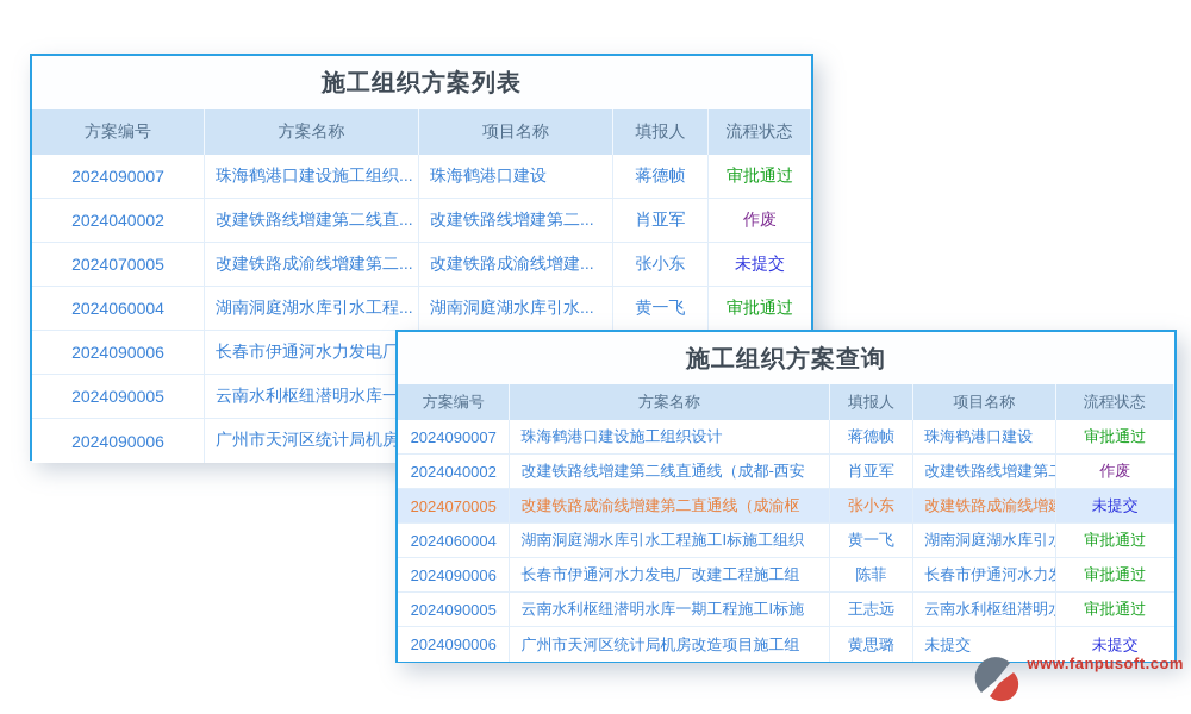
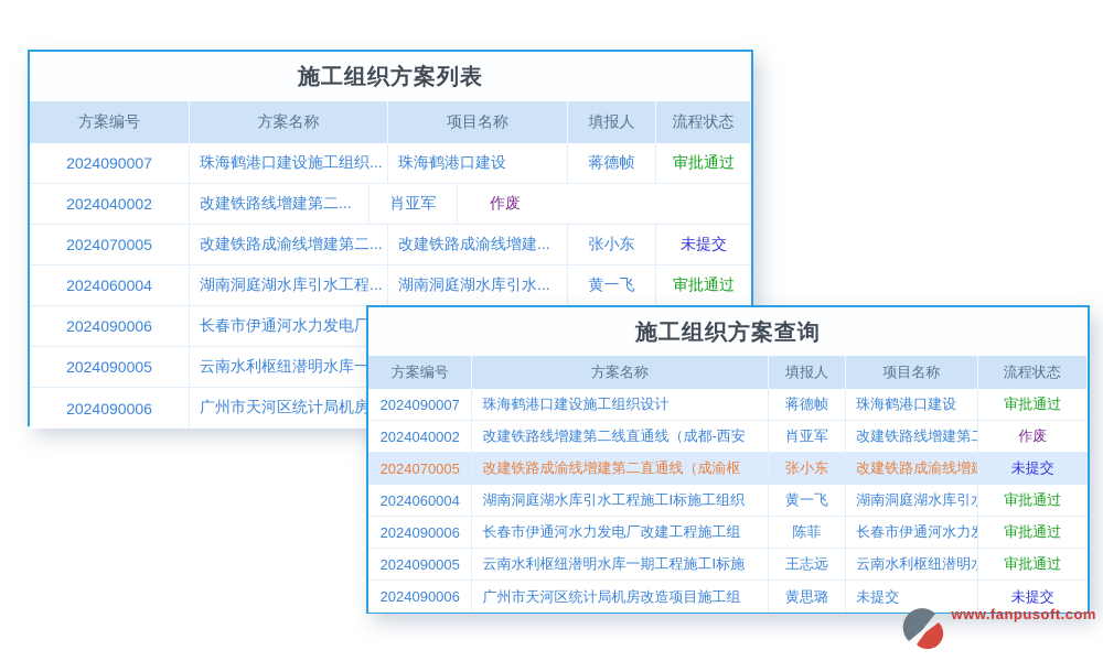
  施工组织方案列表
  方案编号
  方案名称
  项目名称
  填报人
  流程状态
  2024090007
  珠海鹤港口建设施工组织...
  珠海鹤港口建设
  蒋德帧
  审批通过
  2024040002
- 改建铁路线增建第二线直...
  改建铁路线增建第二...
  肖亚军
  作废
  2024070005
  改建铁路成渝线增建第二...
  改建铁路成渝线增建...
  张小东
  未提交
  2024060004
  湖南洞庭湖水库引水工程...
  湖南洞庭湖水库引水...
  黄一飞
  审批通过
  2024090006
  长春市伊通河水力发电厂
  2024090005
  云南水利枢纽潜明水库一
  2024090006
  广州市天河区统计局机房
  施工组织方案查询
  方案编号
  方案名称
  填报人
  项目名称
  流程状态
  2024090007
  珠海鹤港口建设施工组织设计
  蒋德帧
  珠海鹤港口建设
  审批通过
  2024040002
  改建铁路线增建第二线直通线（成都-西安
  肖亚军
  改建铁路线增建第
  作废
  2024070005
  改建铁路成渝线增建第二直通线（成渝枢
  张小东
  改建铁路成渝线增
  未提交
  2024060004
  湖南洞庭湖水库引水工程施工I标施工组织
  黄一飞
  湖南洞庭湖水库引
  审批通过
  2024090006
  长春市伊通河水力发电厂改建工程施工组
  陈菲
  长春市伊通河水力
  审批通过
  2024090005
  云南水利枢纽潜明水库一期工程施工I标施
  王志远
  云南水利枢纽潜明
  审批通过
  2024090006
  广州市天河区统计局机房改造项目施工组
  黄思璐
  未提交
  未提交
  www.fanpusoft.com
